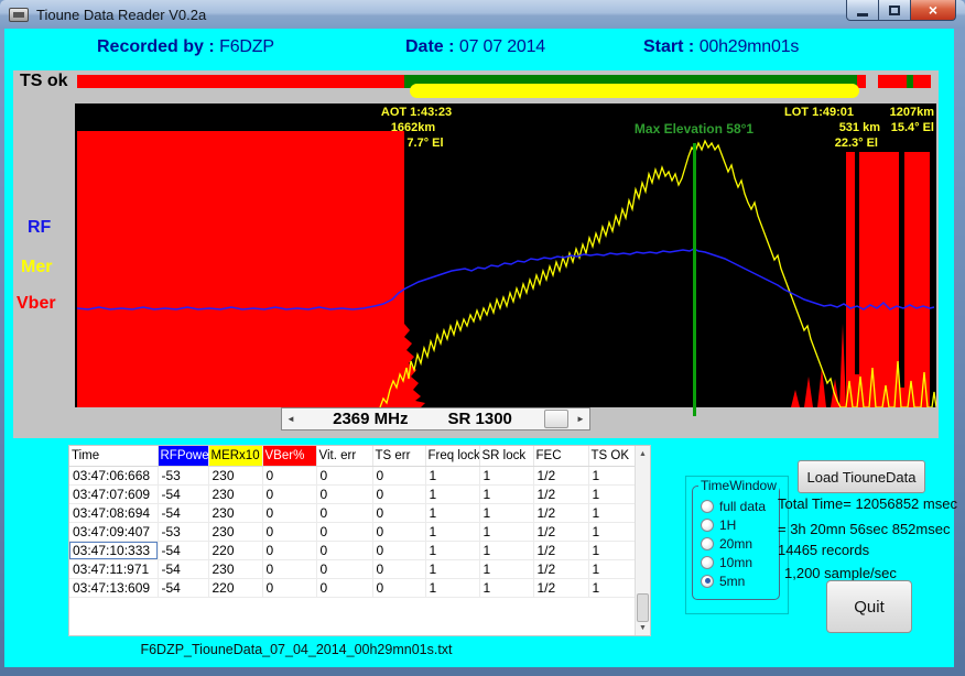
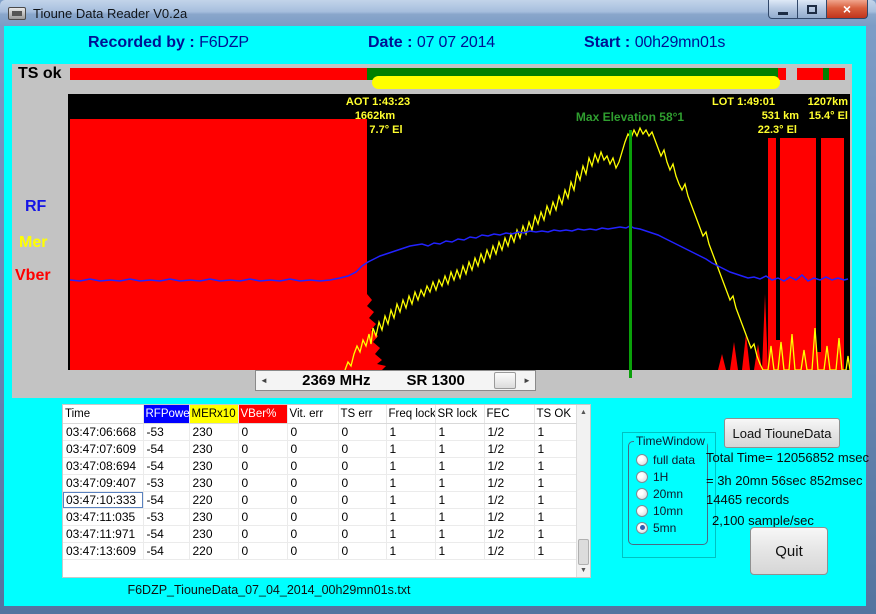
  Tioune Data Reader V0.2a
  ×
  Recorded by : F6DZP
  Date : 07 07 2014
  Start : 00h29mn01s
  TS ok
  AOT 1:43:23
  1662km
  7.7° El
  Max Elevation 58°1
  LOT 1:49:01
  531 km
  22.3° El
  1207km
  15.4° El
  RF
  Mer
  Vber
  ◄
  2369 MHz
  SR 1300
  ►
  Time	RFPowe	MERx10	VBer%	Vit. err	TS err	Freq lock	SR lock	FEC	TS OK
  03:47:06:668	-53	230	0	0	0	1	1	1/2	1
  03:47:07:609	-54	230	0	0	0	1	1	1/2	1
  03:47:08:694	-54	230	0	0	0	1	1	1/2	1
  03:47:09:407	-53	230	0	0	0	1	1	1/2	1
  03:47:10:333	-54	220	0	0	0	1	1	1/2	1
+ 03:47:11:035	-53	230	0	0	0	1	1	1/2	1
  03:47:11:971	-54	230	0	0	0	1	1	1/2	1
  03:47:13:609	-54	220	0	0	0	1	1	1/2	1
  TimeWindow
  full data
  1H
  20mn
  10mn
  5mn
  Load TiouneData
  Total Time= 12056852 msec
  = 3h 20mn 56sec 852msec
  14465 records
- 1,200 sample/sec
+ 2,100 sample/sec
  Quit
  F6DZP_TiouneData_07_04_2014_00h29mn01s.txt
